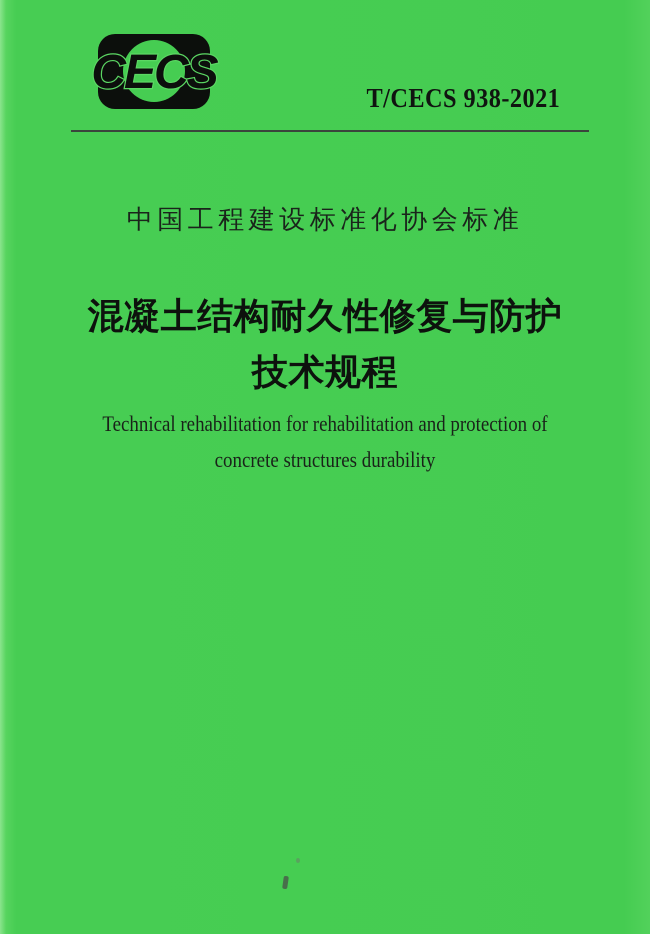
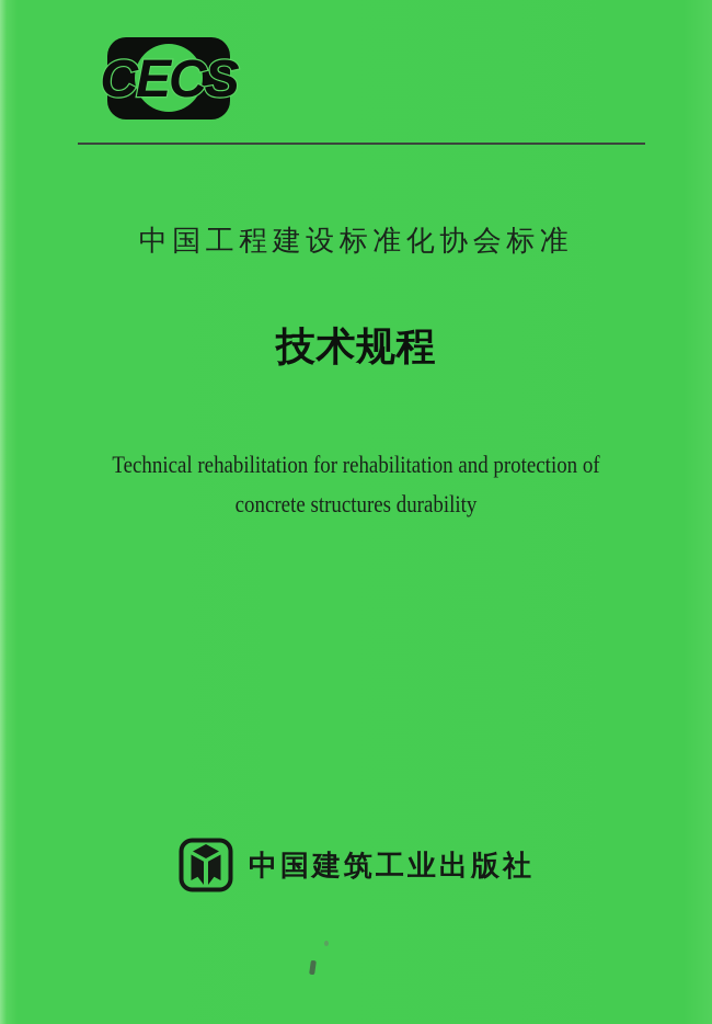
  CECS
- T/CECS 938-2021
  中国工程建设标准化协会标准
- 混凝土结构耐久性修复与防护
  技术规程
  Technical rehabilitation for rehabilitation and protection of
  concrete structures durability
+ 中国建筑工业出版社
